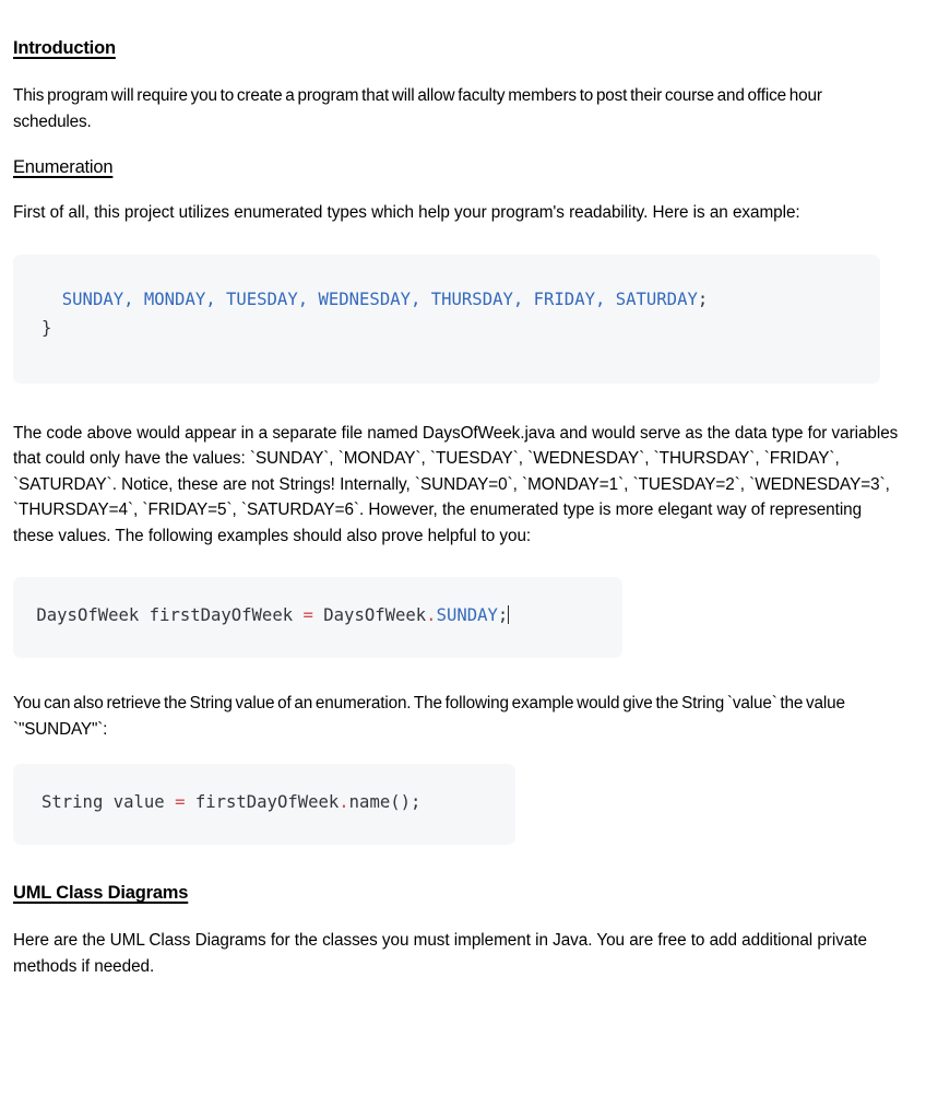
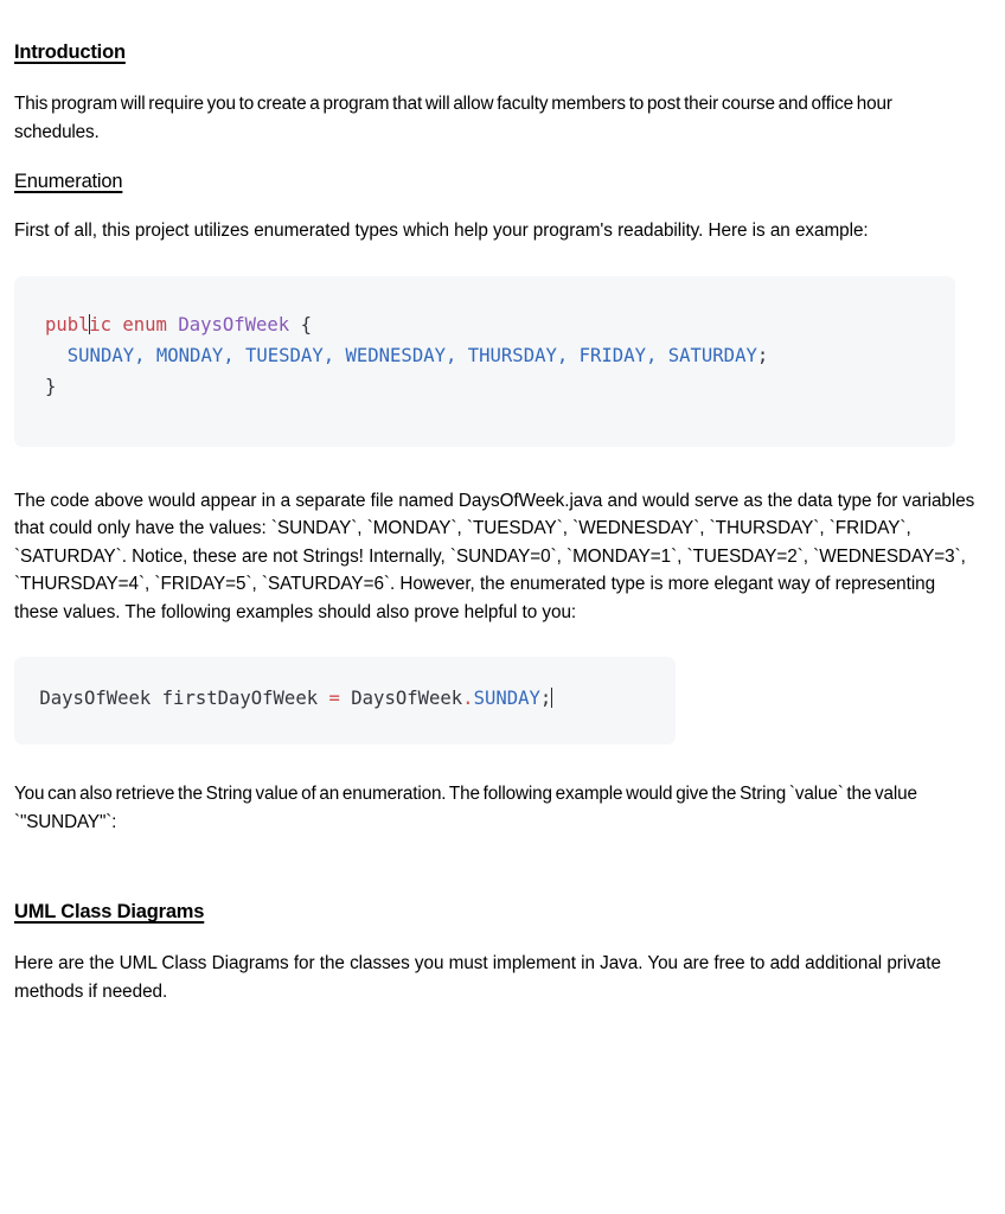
  Introduction
  This program will require you to create a program that will allow faculty members to post their course and office hour schedules.
  Enumeration
  First of all, this project utilizes enumerated types which help your program's readability. Here is an example:
+ public enum DaysOfWeek {
  SUNDAY, MONDAY, TUESDAY, WEDNESDAY, THURSDAY, FRIDAY, SATURDAY;
  }
  The code above would appear in a separate file named DaysOfWeek.java and would serve as the data type for variables that could only have the values: `SUNDAY`, `MONDAY`, `TUESDAY`, `WEDNESDAY`, `THURSDAY`, `FRIDAY`, `SATURDAY`. Notice, these are not Strings! Internally, `SUNDAY=0`, `MONDAY=1`, `TUESDAY=2`, `WEDNESDAY=3`, `THURSDAY=4`, `FRIDAY=5`, `SATURDAY=6`. However, the enumerated type is more elegant way of representing these values. The following examples should also prove helpful to you:
  DaysOfWeek firstDayOfWeek = DaysOfWeek.SUNDAY;
  You can also retrieve the String value of an enumeration. The following example would give the String `value` the value `"SUNDAY"`:
- String value = firstDayOfWeek.name();
  UML Class Diagrams
  Here are the UML Class Diagrams for the classes you must implement in Java. You are free to add additional private methods if needed.
